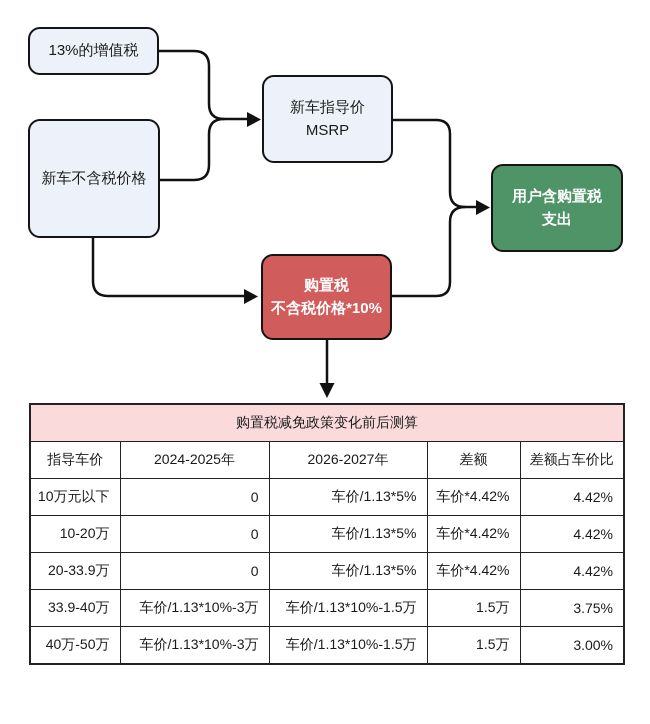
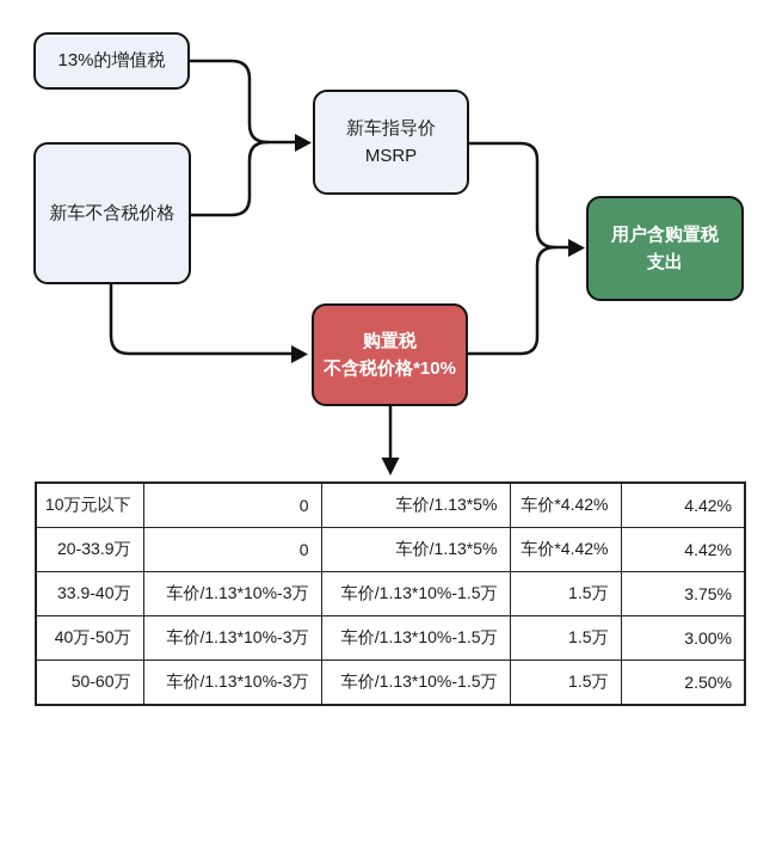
  13%的增值税
  新车不含税价格
  新车指导价
  MSRP
  购置税
  不含税价格*10%
  用户含购置税
  支出
- 购置税减免政策变化前后测算
- 指导车价	2024-2025年	2026-2027年	差额	差额占车价比
  10万元以下	0	车价/1.13*5%	车价*4.42%	4.42%
- 10-20万	0	车价/1.13*5%	车价*4.42%	4.42%
  20-33.9万	0	车价/1.13*5%	车价*4.42%	4.42%
  33.9-40万	车价/1.13*10%-3万	车价/1.13*10%-1.5万	1.5万	3.75%
  40万-50万	车价/1.13*10%-3万	车价/1.13*10%-1.5万	1.5万	3.00%
+ 50-60万	车价/1.13*10%-3万	车价/1.13*10%-1.5万	1.5万	2.50%
